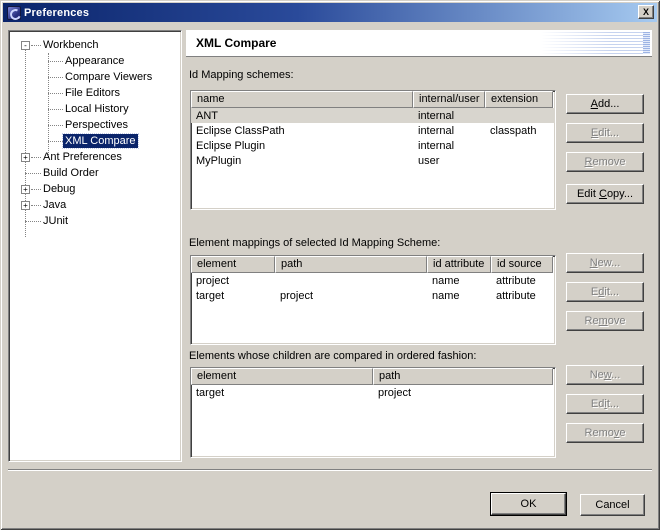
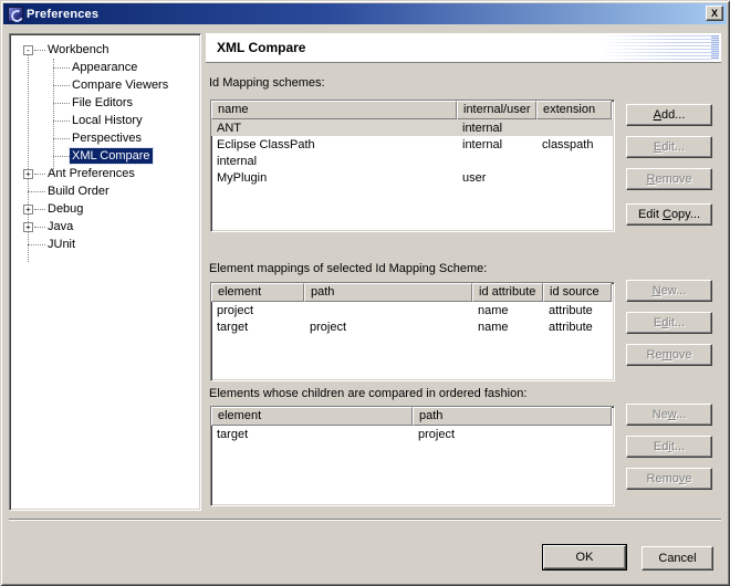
  Preferences
  X
  -
  Workbench
  Appearance
  Compare Viewers
  File Editors
  Local History
  Perspectives
  XML Compare
  +
  Ant Preferences
  Build Order
  +
  Debug
  +
  Java
  JUnit
  XML Compare
  Id Mapping schemes:
  name
  internal/user
  extension
  ANT
  internal
  Eclipse ClassPath
  internal
  classpath
- Eclipse Plugin
  internal
  MyPlugin
  user
  Add...
  Edit...
  Remove
  Edit Copy...
  Element mappings of selected Id Mapping Scheme:
  element
  path
  id attribute
  id source
  project
  name
  attribute
  target
  project
  name
  attribute
  New...
  Edit...
  Remove
  Elements whose children are compared in ordered fashion:
  element
  path
  target
  project
  New...
  Edit...
  Remove
  OK
  Cancel
